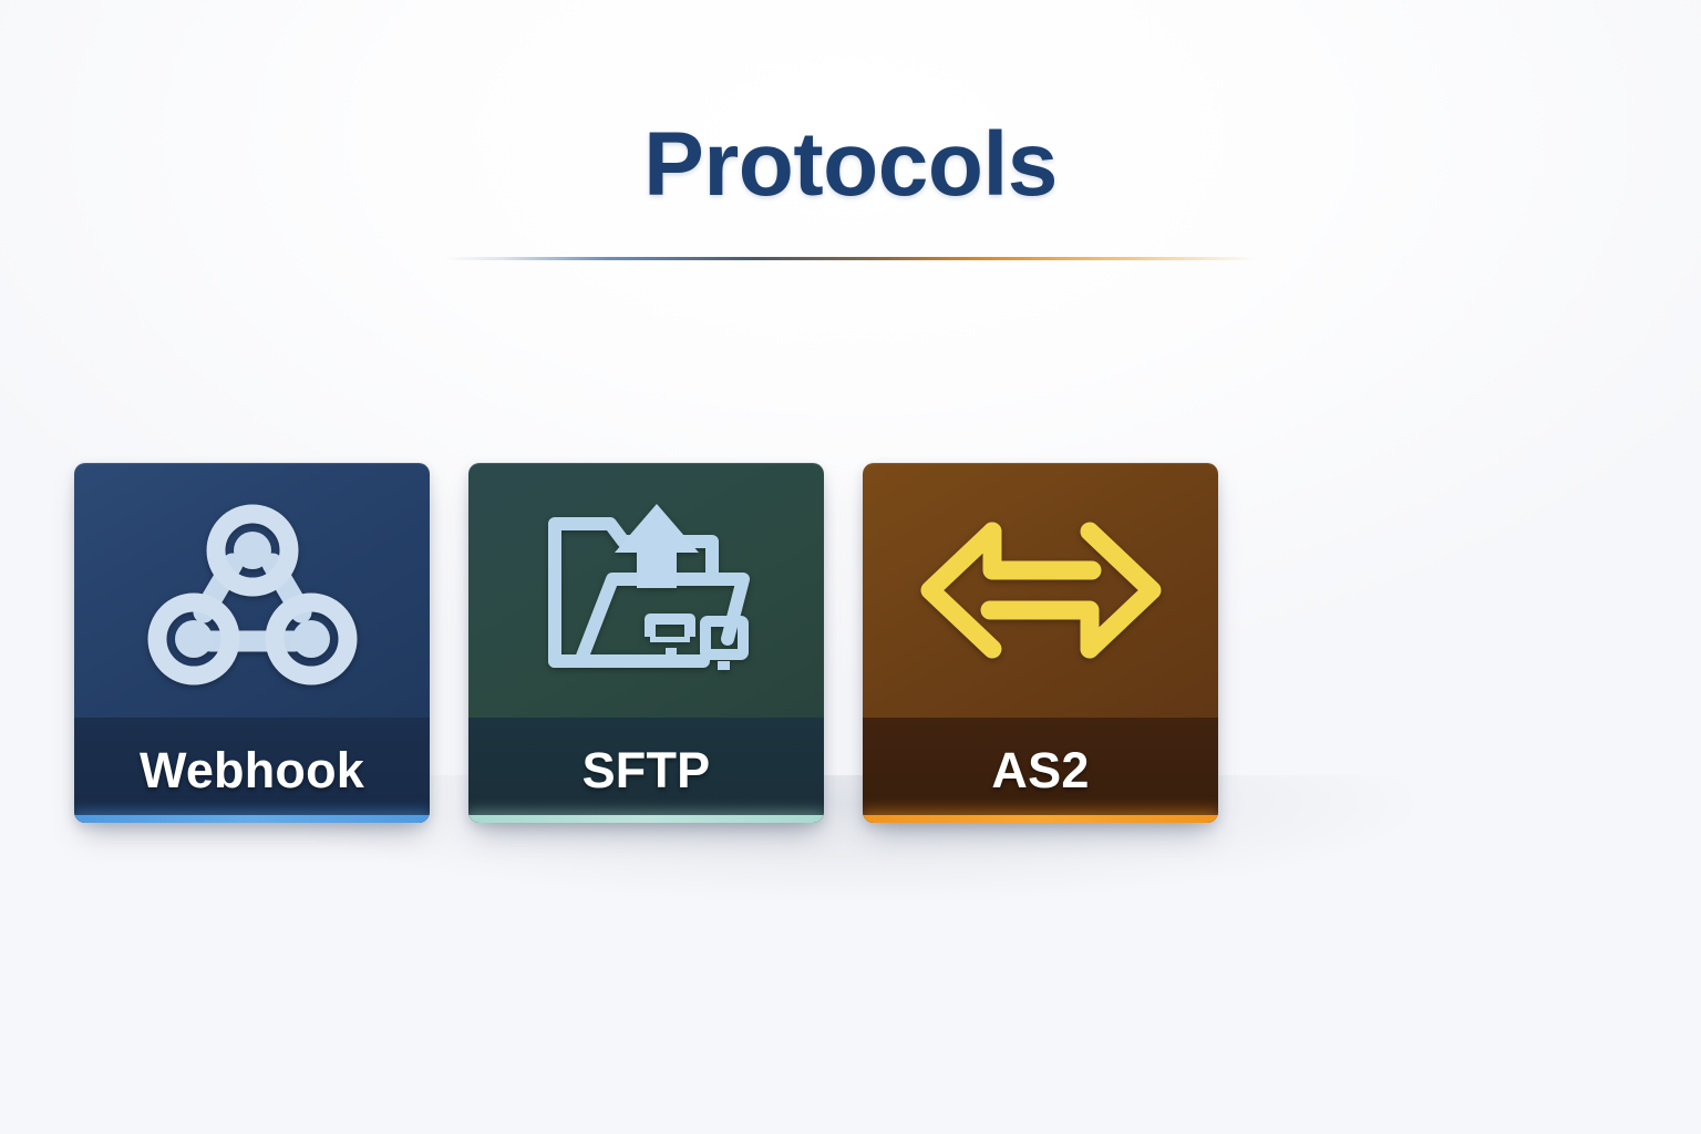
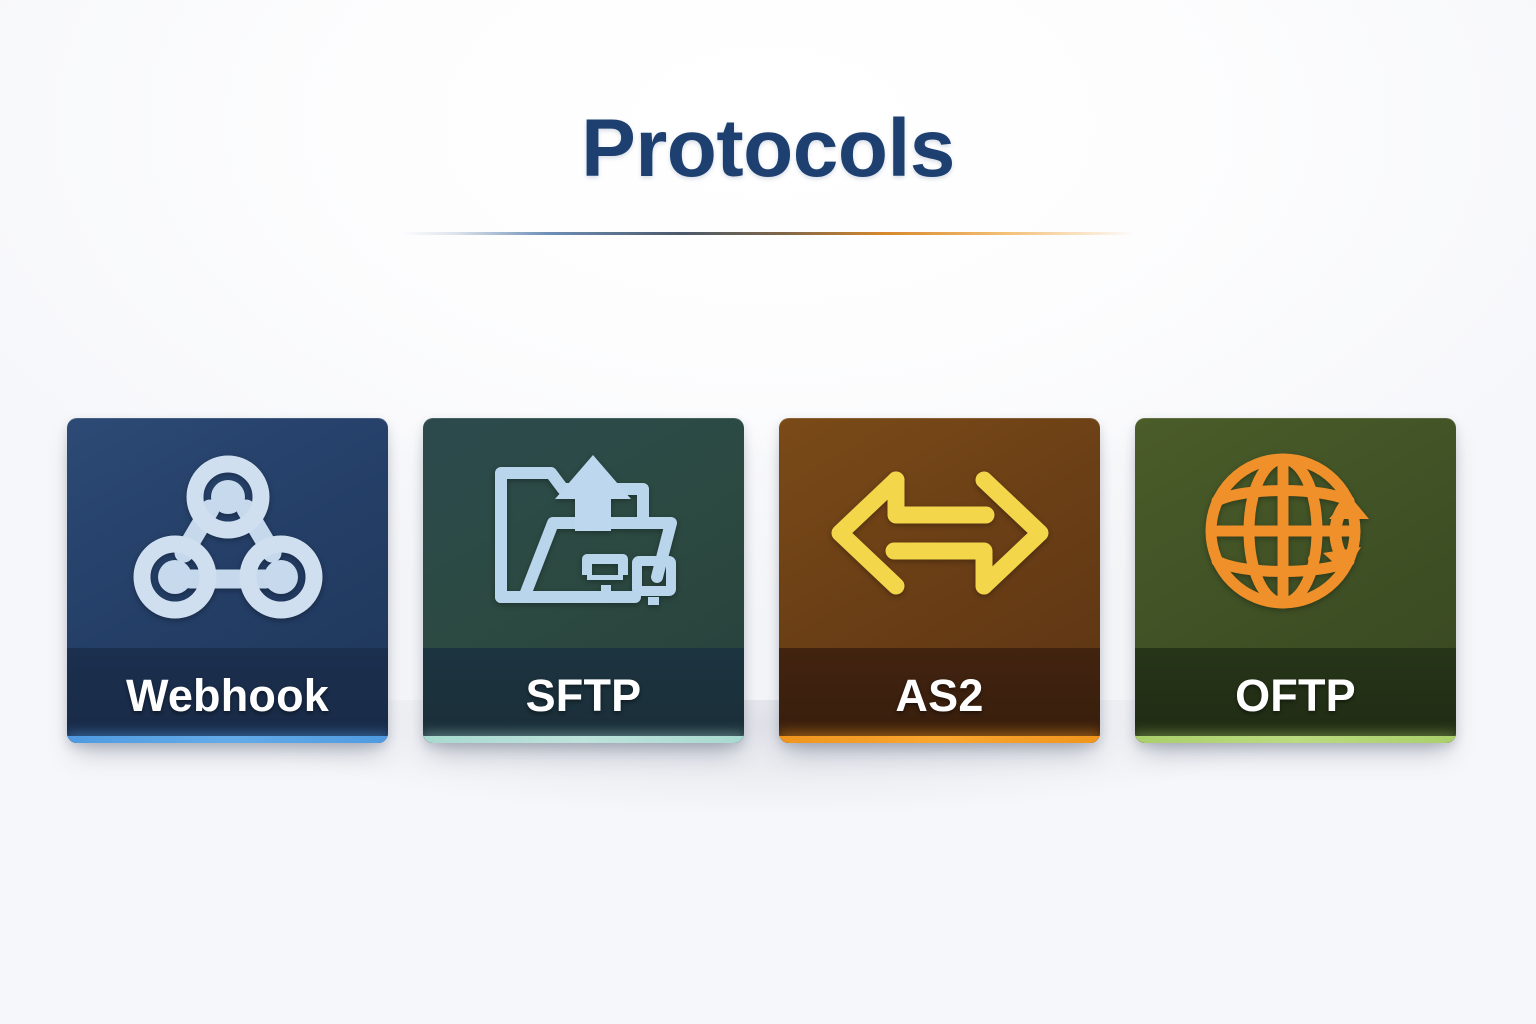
  Protocols
  Webhook
  SFTP
  AS2
+ OFTP
